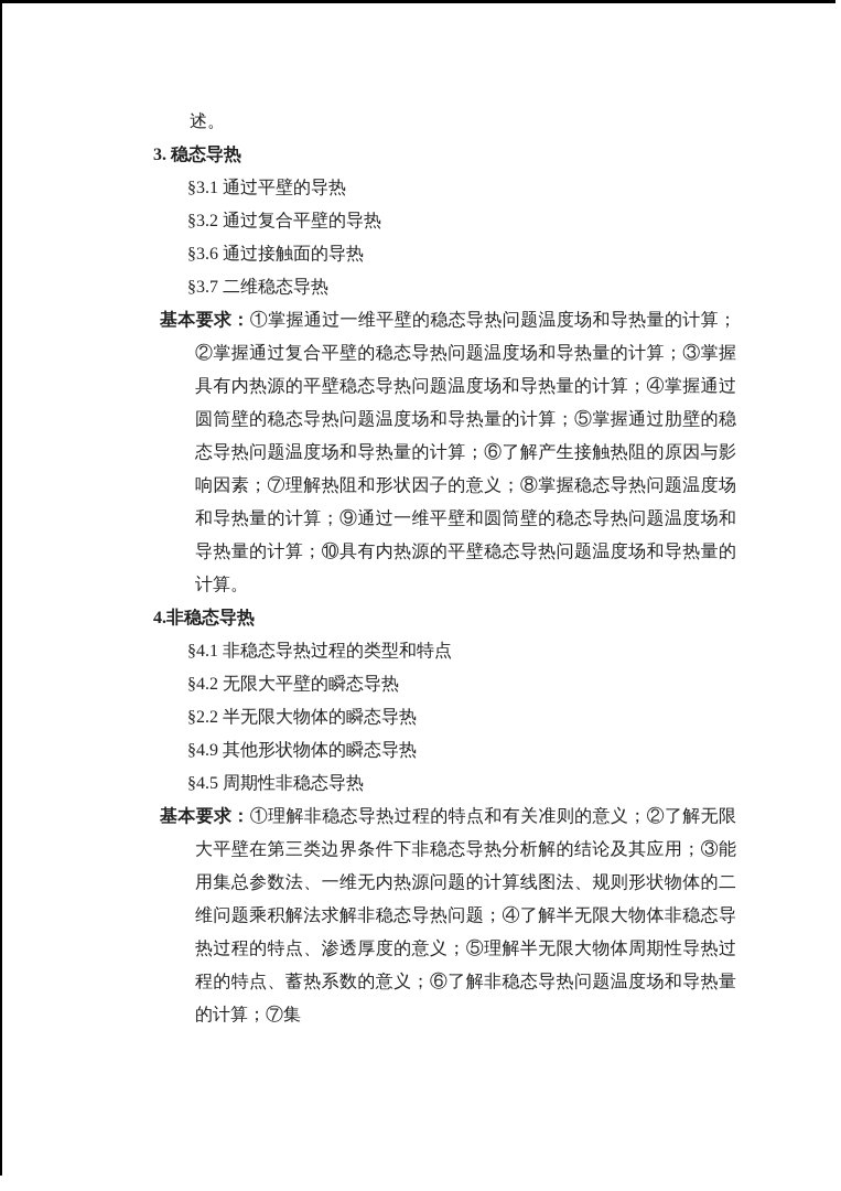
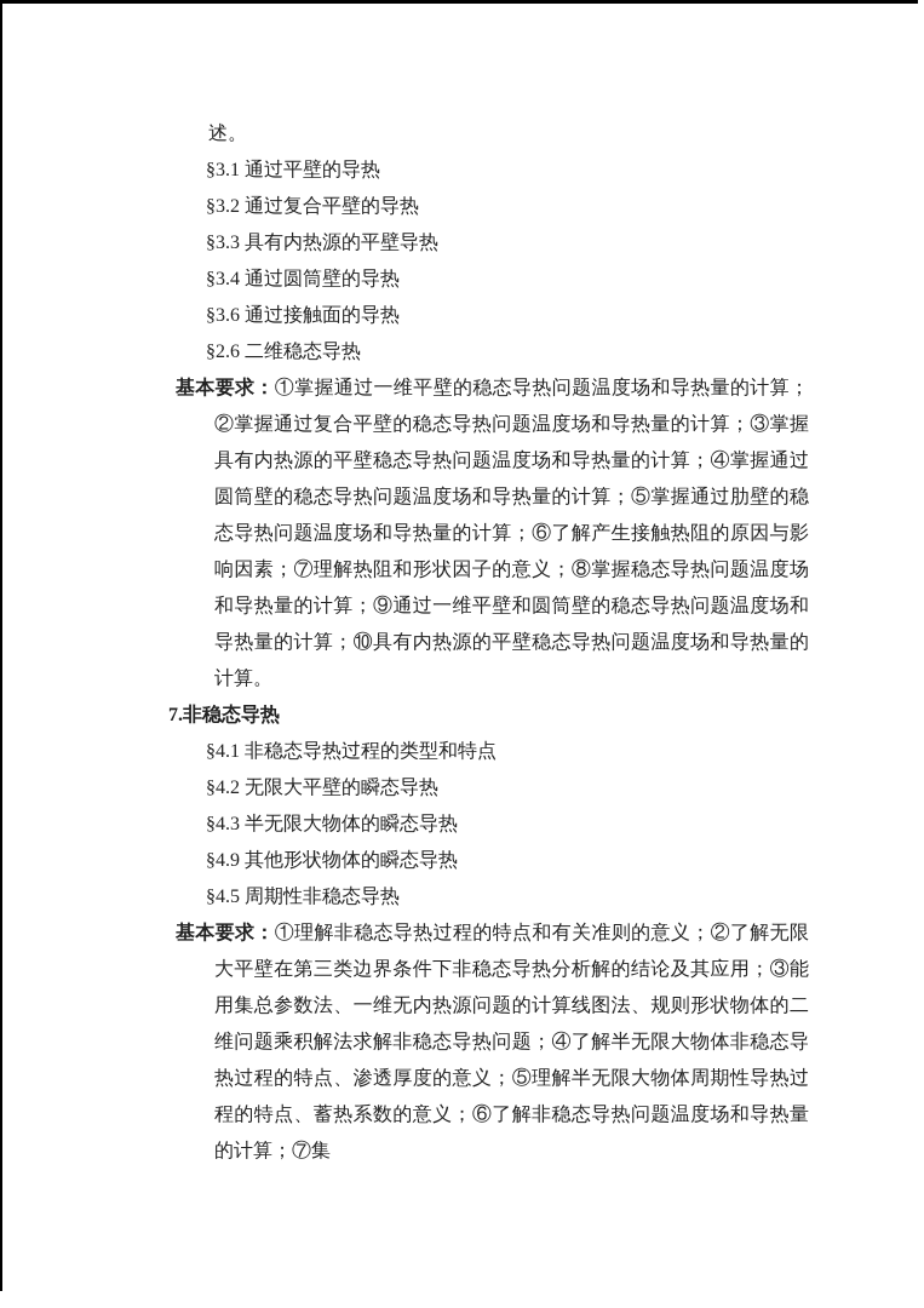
  述。
- 3. 稳态导热
  §3.1 通过平壁的导热
  §3.2 通过复合平壁的导热
+ §3.3 具有内热源的平壁导热
+ §3.4 通过圆筒壁的导热
  §3.6 通过接触面的导热
- §3.7 二维稳态导热
+ §2.6 二维稳态导热
  基本要求：①掌握通过一维平壁的稳态导热问题温度场和导热量的计算；②掌握通过复合平壁的稳态导热问题温度场和导热量的计算；③掌握具有内热源的平壁稳态导热问题温度场和导热量的计算；④掌握通过圆筒壁的稳态导热问题温度场和导热量的计算；⑤掌握通过肋壁的稳态导热问题温度场和导热量的计算；⑥了解产生接触热阻的原因与影响因素；⑦理解热阻和形状因子的意义；⑧掌握稳态导热问题温度场和导热量的计算；⑨通过一维平壁和圆筒壁的稳态导热问题温度场和导热量的计算；⑩具有内热源的平壁稳态导热问题温度场和导热量的计算。
- 4.非稳态导热
+ 7.非稳态导热
  §4.1 非稳态导热过程的类型和特点
  §4.2 无限大平壁的瞬态导热
- §2.2 半无限大物体的瞬态导热
+ §4.3 半无限大物体的瞬态导热
  §4.9 其他形状物体的瞬态导热
  §4.5 周期性非稳态导热
  基本要求：①理解非稳态导热过程的特点和有关准则的意义；②了解无限大平壁在第三类边界条件下非稳态导热分析解的结论及其应用；③能用集总参数法、一维无内热源问题的计算线图法、规则形状物体的二维问题乘积解法求解非稳态导热问题；④了解半无限大物体非稳态导热过程的特点、渗透厚度的意义；⑤理解半无限大物体周期性导热过程的特点、蓄热系数的意义；⑥了解非稳态导热问题温度场和导热量的计算；⑦集
